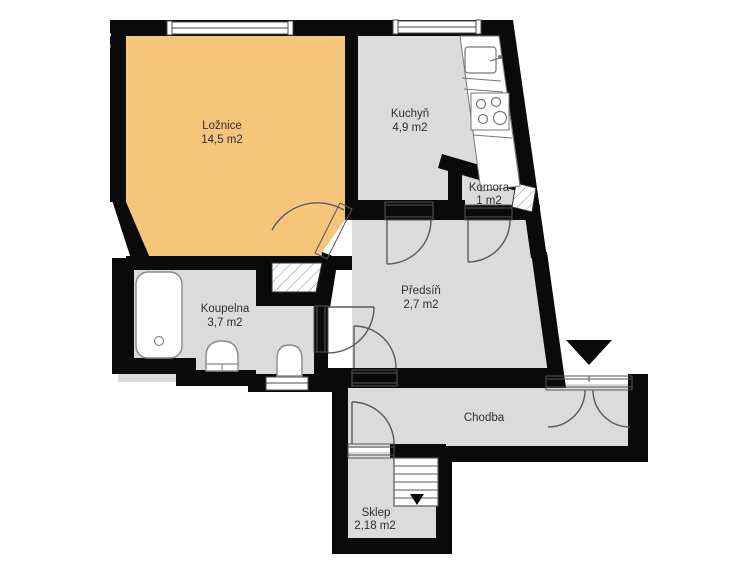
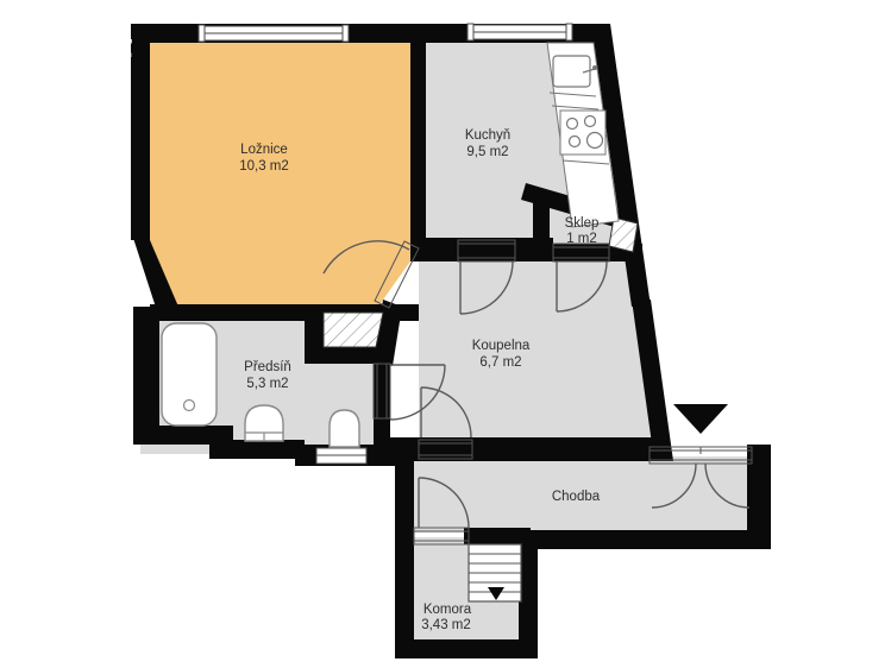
  Ložnice
- 14,5 m2
+ 10,3 m2
  Kuchyň
- 4,9 m2
+ 9,5 m2
- Komora
+ Sklep
  1 m2
- Předsíň
+ Koupelna
- 2,7 m2
+ 6,7 m2
- Koupelna
+ Předsíň
- 3,7 m2
+ 5,3 m2
  Chodba
- Sklep
+ Komora
- 2,18 m2
+ 3,43 m2
  e
  t
